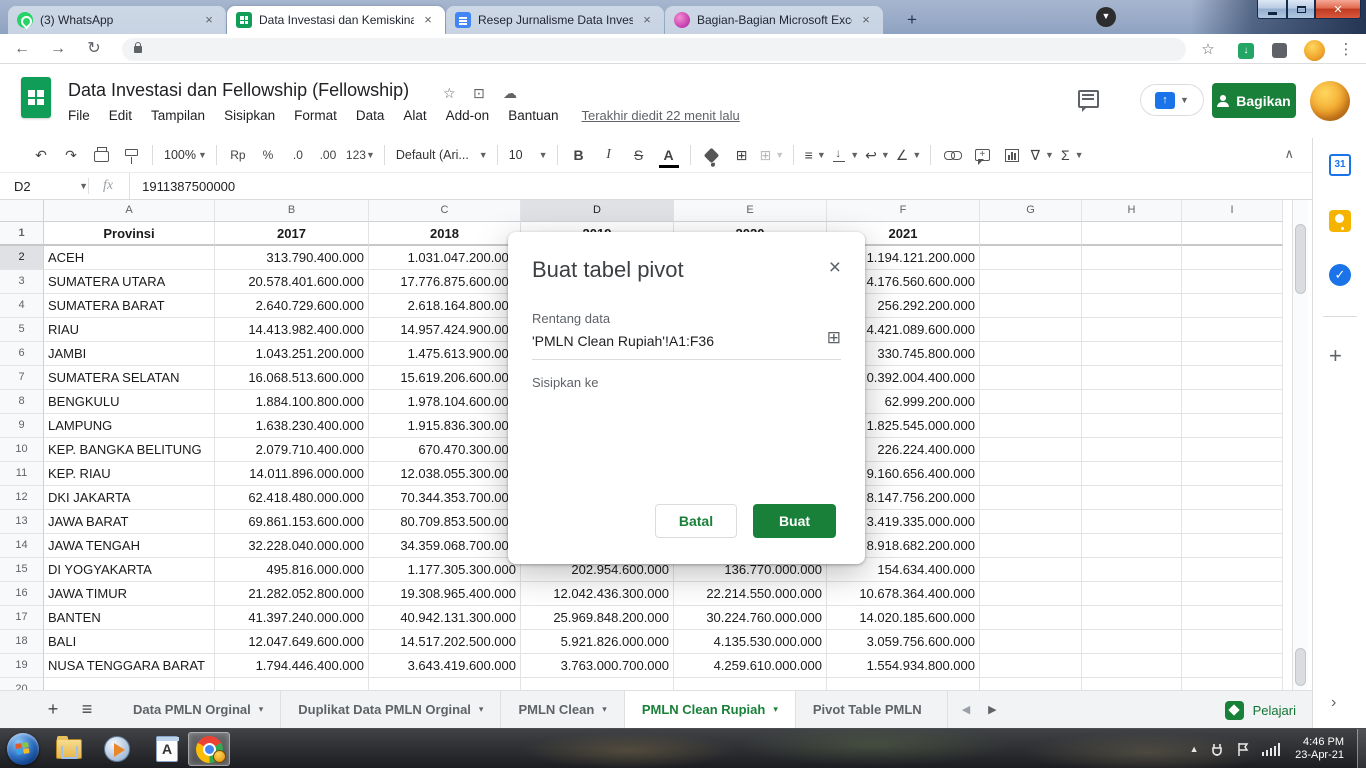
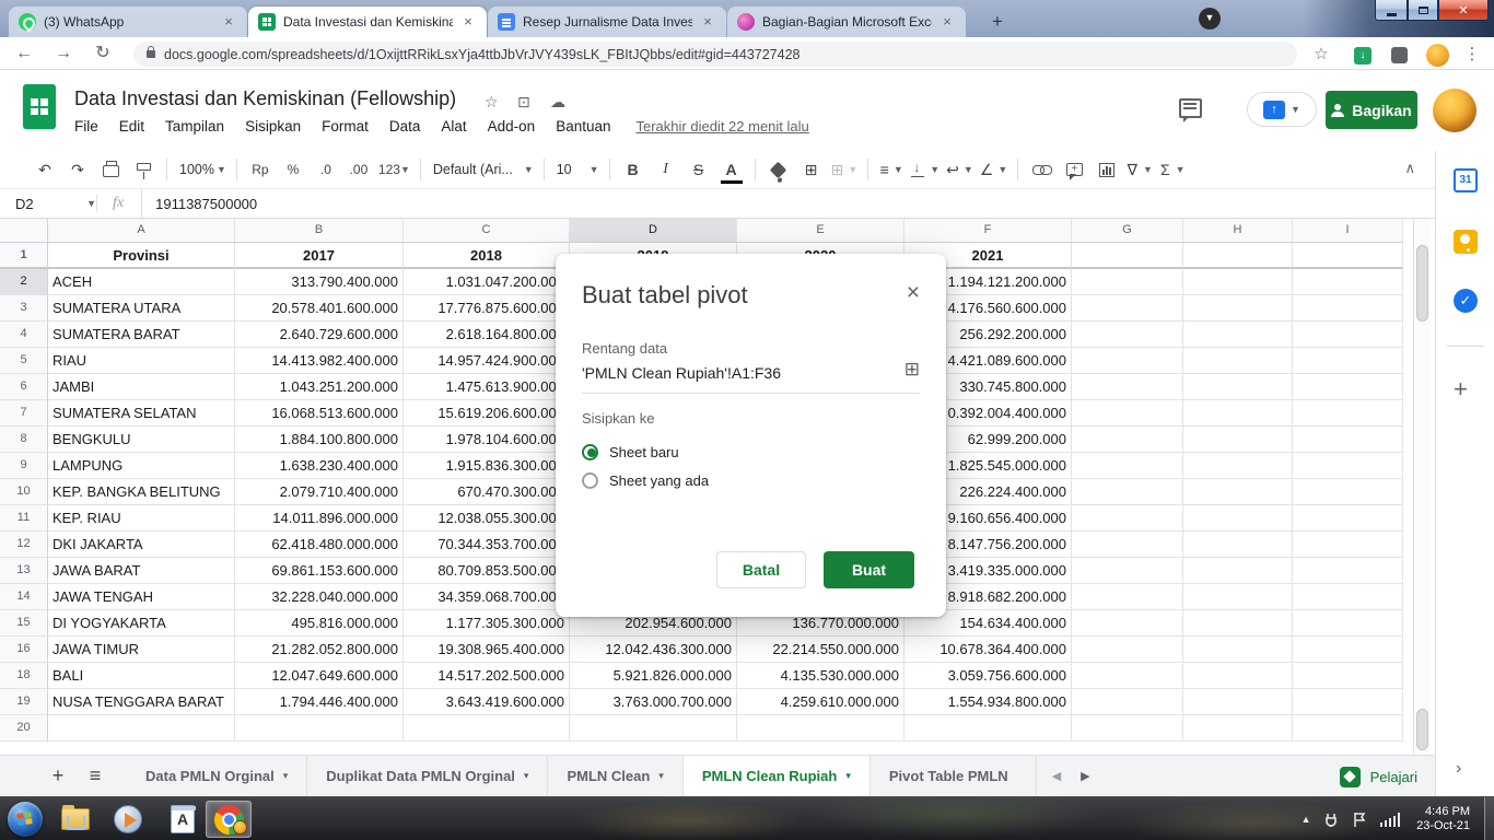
  (3) WhatsApp
  ×
  Data Investasi dan Kemiskina
  ×
  Resep Jurnalisme Data Inves
  ×
  Bagian-Bagian Microsoft Exc
  ×
  +
  ▼
  ✕
  ←
  →
  ↻
+ docs.google.com/spreadsheets/d/1OxijttRRikLsxYja4ttbJbVrJVY439sLK_FBItJQbbs/edit#gid=443727428
  ☆
  ↓
  ⋮
- Data Investasi dan Fellowship (Fellowship)
+ Data Investasi dan Kemiskinan (Fellowship)
  ☆
  ⊡
  ☁
  File
  Edit
  Tampilan
  Sisipkan
  Format
  Data
  Alat
  Add-on
  Bantuan
  Terakhir diedit 22 menit lalu
  ↑
  ▼
  Bagikan
  ↶
  ↷
  100%
  ▼
  Rp
  %
  .0
  .00
  123
  ▼
  Default (Ari...
  ▼
  10
  ▼
  B
  I
  S
  A
  ⊞
  ⊞
  ▼
  ≡
  ▼
  ▼
  ↩
  ▼
  ∠
  ▼
  +
  ∇
  ▼
  Σ
  ▼
  ∧
  D2
  ▼
  fx
  1911387500000
  A
  B
  C
  D
  E
  F
  G
  H
  I
  1
  Provinsi
  2017
  2018
  2021
  2
  ACEH
  313.790.400.000
  1.031.047.200.00
  1.194.121.200.000
  3
  SUMATERA UTARA
  20.578.401.600.000
  17.776.875.600.00
  4.176.560.600.000
  4
  SUMATERA BARAT
  2.640.729.600.000
  2.618.164.800.00
  256.292.200.000
  5
  RIAU
  14.413.982.400.000
  14.957.424.900.00
  4.421.089.600.000
  6
  JAMBI
  1.043.251.200.000
  1.475.613.900.00
  330.745.800.000
  7
  SUMATERA SELATAN
  16.068.513.600.000
  15.619.206.600.00
  0.392.004.400.000
  8
  BENGKULU
  1.884.100.800.000
  1.978.104.600.00
  62.999.200.000
  9
  LAMPUNG
  1.638.230.400.000
  1.915.836.300.00
  1.825.545.000.000
  10
  KEP. BANGKA BELITUNG
  2.079.710.400.000
  670.470.300.00
  226.224.400.000
  11
  KEP. RIAU
  14.011.896.000.000
  12.038.055.300.00
  9.160.656.400.000
  12
  DKI JAKARTA
  62.418.480.000.000
  70.344.353.700.00
  8.147.756.200.000
  13
  JAWA BARAT
  69.861.153.600.000
  80.709.853.500.00
  3.419.335.000.000
  14
  JAWA TENGAH
  32.228.040.000.000
  34.359.068.700.00
  8.918.682.200.000
  15
  DI YOGYAKARTA
  495.816.000.000
  1.177.305.300.000
  202.954.600.000
  136.770.000.000
  154.634.400.000
  16
  JAWA TIMUR
  21.282.052.800.000
  19.308.965.400.000
  12.042.436.300.000
  22.214.550.000.000
  10.678.364.400.000
- 17
- BANTEN
- 41.397.240.000.000
- 40.942.131.300.000
- 25.969.848.200.000
- 30.224.760.000.000
- 14.020.185.600.000
  18
  BALI
  12.047.649.600.000
  14.517.202.500.000
  5.921.826.000.000
  4.135.530.000.000
  3.059.756.600.000
  19
  NUSA TENGGARA BARAT
  1.794.446.400.000
  3.643.419.600.000
  3.763.000.700.000
  4.259.610.000.000
  1.554.934.800.000
  20
  31
  ✓
  +
  ›
  Buat tabel pivot
  ×
  Rentang data
  'PMLN Clean Rupiah'!A1:F36
  ⊞
  Sisipkan ke
+ Sheet baru
+ Sheet yang ada
  Batal
  Buat
  +
  ≡
  Data PMLN Orginal
  ▾
  Duplikat Data PMLN Orginal
  ▾
  PMLN Clean
  ▾
  PMLN Clean Rupiah
  ▾
  Pivot Table PMLN
  ◀
  ▶
  Pelajari
  A
  ▲
  4:46 PM
- 23-Apr-21
+ 23-Oct-21
